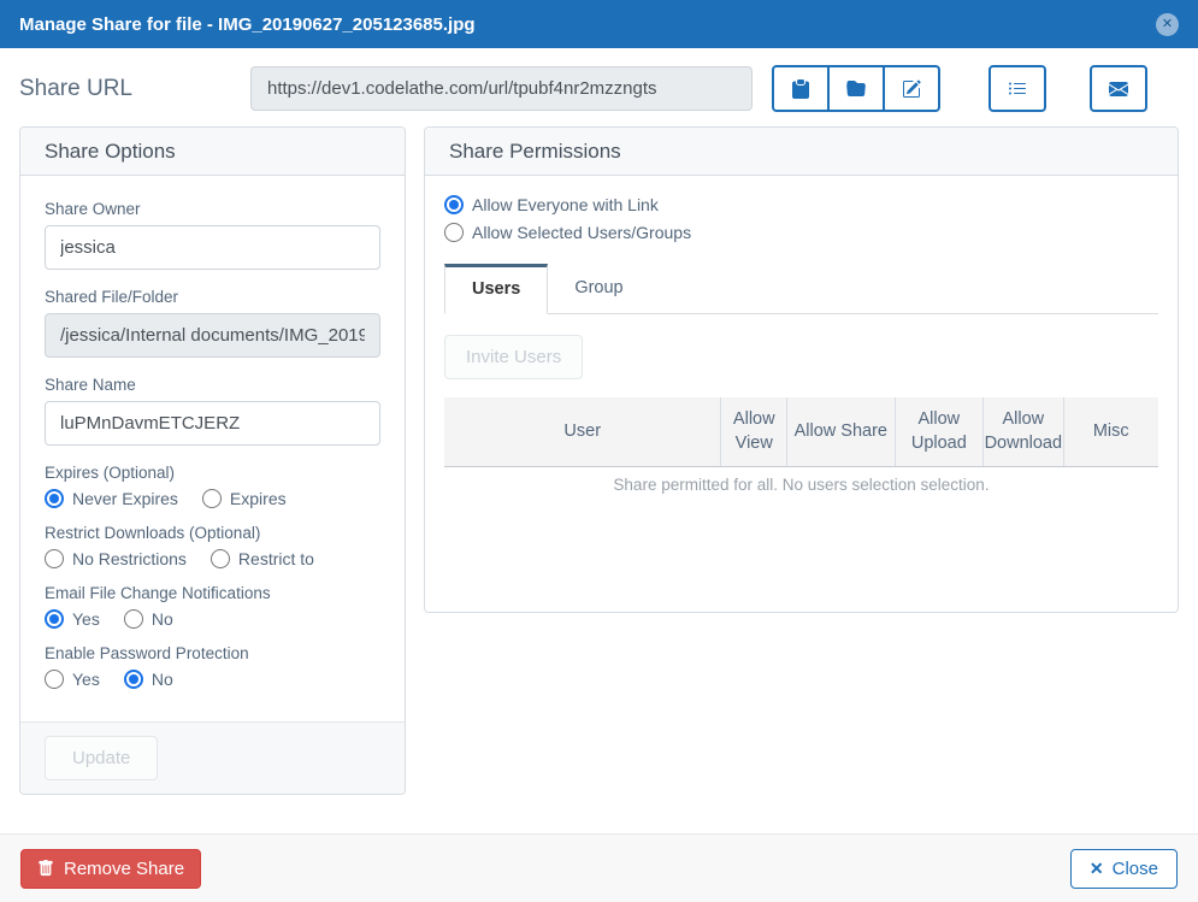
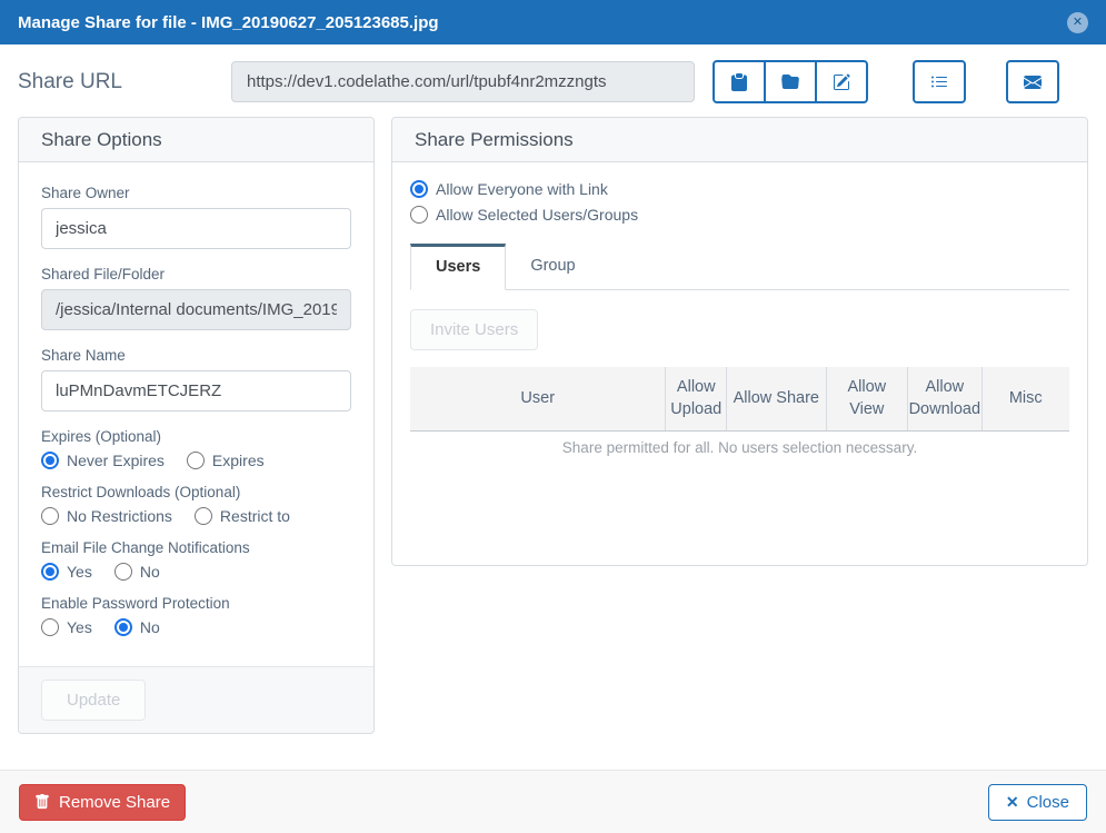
  Manage Share for file - IMG_20190627_205123685.jpg
  ✕
  Share URL
  https://dev1.codelathe.com/url/tpubf4nr2mzzngts
  Share Options
  Share Owner
  jessica
  Shared File/Folder
  /jessica/Internal documents/IMG_2019
  Share Name
  luPMnDavmETCJERZ
  Expires (Optional)
  Never Expires
  Expires
  Restrict Downloads (Optional)
  No Restrictions
  Restrict to
  Email File Change Notifications
  Yes
  No
  Enable Password Protection
  Yes
  No
  Update
  Share Permissions
  Allow Everyone with Link
  Allow Selected Users/Groups
  Users
  Group
  Invite Users
  User
- Allow View
+ Allow Upload
  Allow Share
- Allow Upload
+ Allow View
  Allow Download
  Misc
- Share permitted for all. No users selection selection.
+ Share permitted for all. No users selection necessary.
  Remove Share
  ✕
  Close
